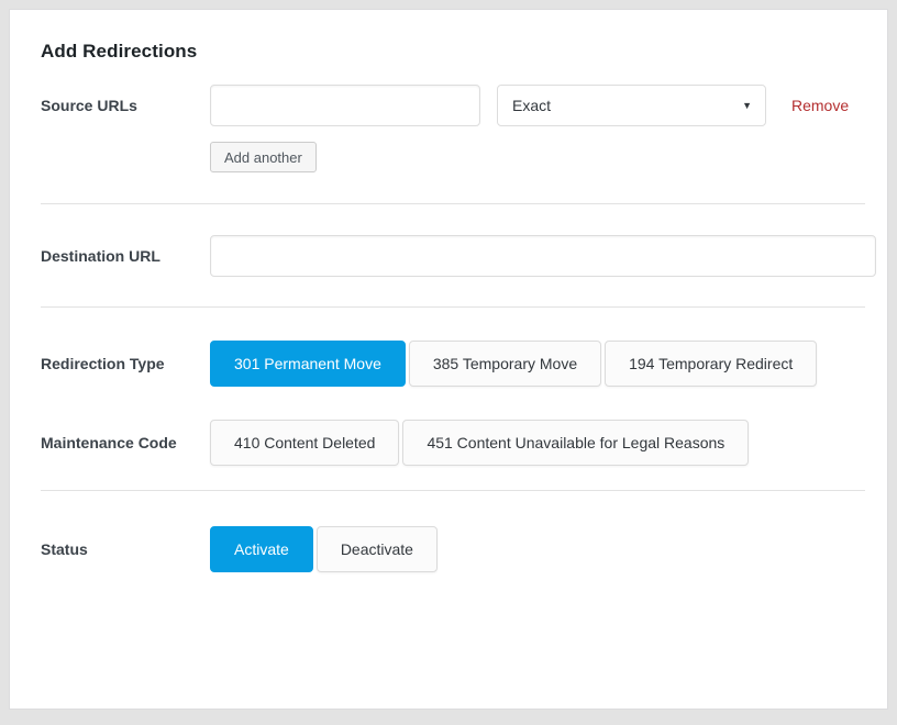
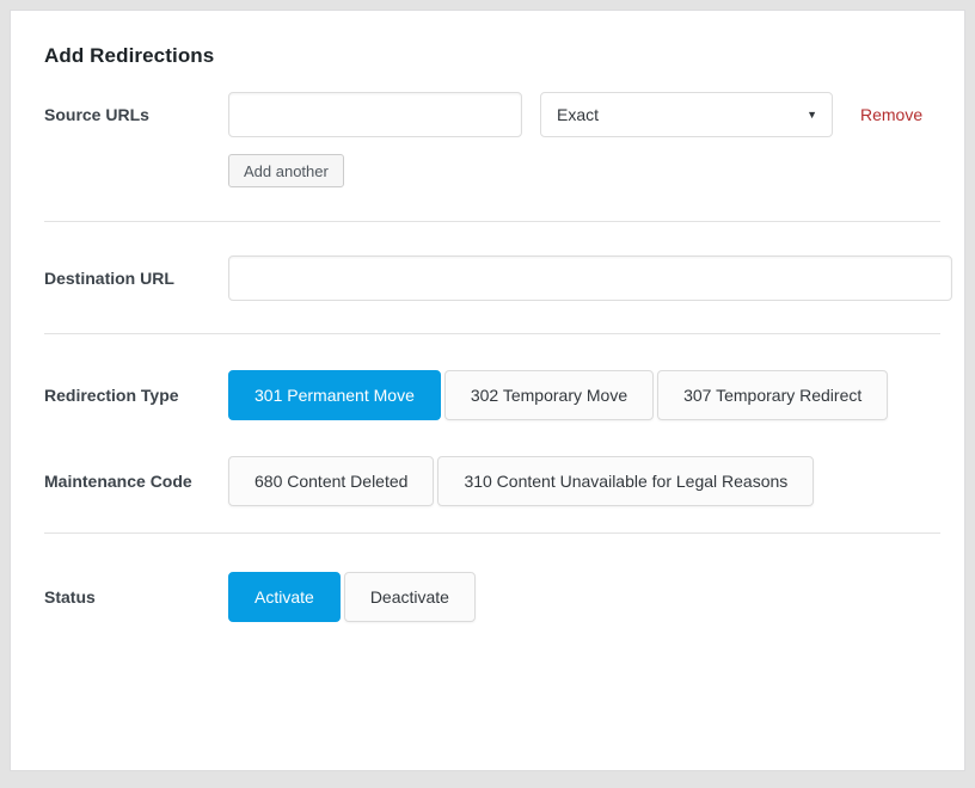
  Add Redirections
  Source URLs
  Exact
  ▼
  Remove
  Add another
  Destination URL
  Redirection Type
  301 Permanent Move
- 385 Temporary Move
+ 302 Temporary Move
- 194 Temporary Redirect
+ 307 Temporary Redirect
  Maintenance Code
- 410 Content Deleted
+ 680 Content Deleted
- 451 Content Unavailable for Legal Reasons
+ 310 Content Unavailable for Legal Reasons
  Status
  Activate
  Deactivate
